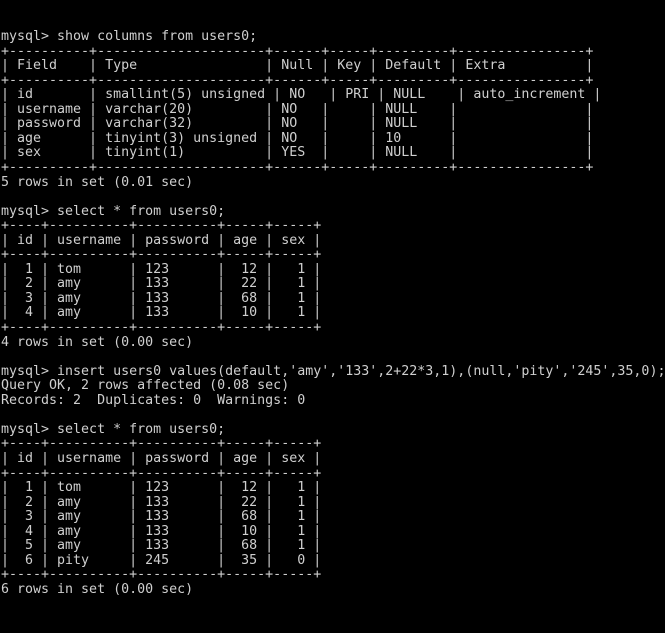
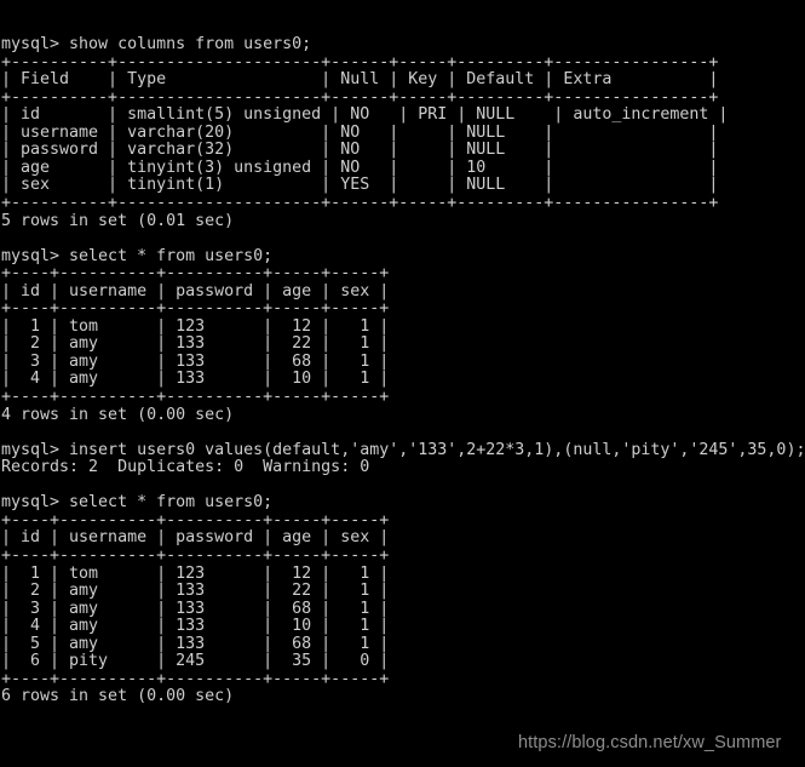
  mysql> show columns from users0;
  +----------+---------------------+------+-----+---------+----------------+
  | Field | Type | Null | Key | Default | Extra |
  +----------+---------------------+------+-----+---------+----------------+
  | id | smallint(5) unsigned | NO | PRI | NULL | auto_increment |
  | username | varchar(20) | NO | | NULL | |
  | password | varchar(32) | NO | | NULL | |
  | age | tinyint(3) unsigned | NO | | 10 | |
  | sex | tinyint(1) | YES | | NULL | |
  +----------+---------------------+------+-----+---------+----------------+
  5 rows in set (0.01 sec)
  mysql> select * from users0;
  +----+----------+----------+-----+-----+
  | id | username | password | age | sex |
  +----+----------+----------+-----+-----+
  | 1 | tom | 123 | 12 | 1 |
  | 2 | amy | 133 | 22 | 1 |
  | 3 | amy | 133 | 68 | 1 |
  | 4 | amy | 133 | 10 | 1 |
  +----+----------+----------+-----+-----+
  4 rows in set (0.00 sec)
  mysql> insert users0 values(default,'amy','133',2+22*3,1),(null,'pity','245',35,0);
- Query OK, 2 rows affected (0.08 sec)
  Records: 2 Duplicates: 0 Warnings: 0
  mysql> select * from users0;
  +----+----------+----------+-----+-----+
  | id | username | password | age | sex |
  +----+----------+----------+-----+-----+
  | 1 | tom | 123 | 12 | 1 |
  | 2 | amy | 133 | 22 | 1 |
  | 3 | amy | 133 | 68 | 1 |
  | 4 | amy | 133 | 10 | 1 |
  | 5 | amy | 133 | 68 | 1 |
  | 6 | pity | 245 | 35 | 0 |
  +----+----------+----------+-----+-----+
  6 rows in set (0.00 sec)
+ https://blog.csdn.net/xw_Summer
